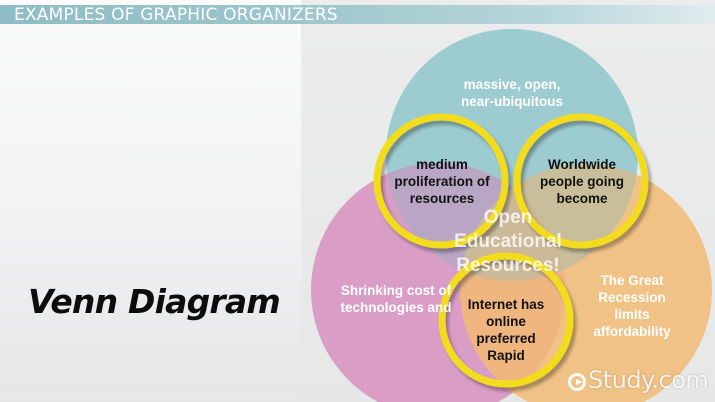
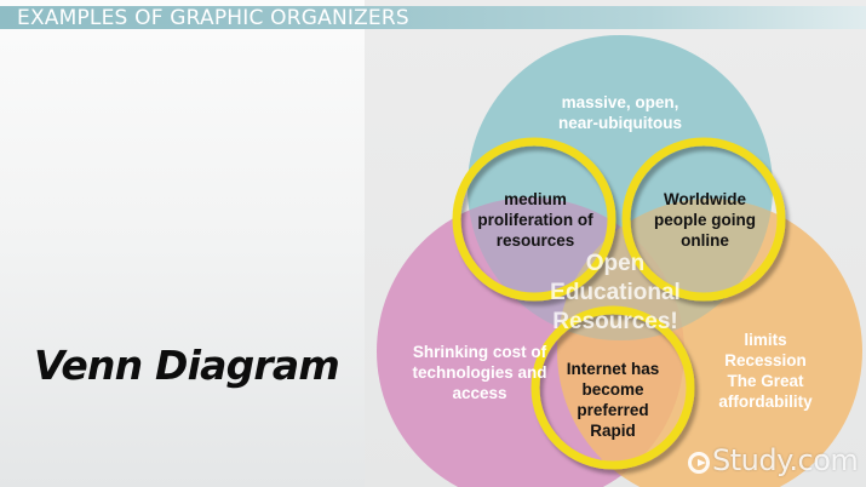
  EXAMPLES OF GRAPHIC ORGANIZERS
  Venn Diagram
  massive, open,
  near-ubiquitous
  Shrinking cost of
  technologies and
+ access
- The Great
+ limits
  Recession
- limits
+ The Great
  affordability
  Open
  Educational
  Resources!
  medium
  proliferation of
  resources
  Worldwide
  people going
- become
+ online
  Internet has
- online
+ become
  preferred
  Rapid
  Study.com
